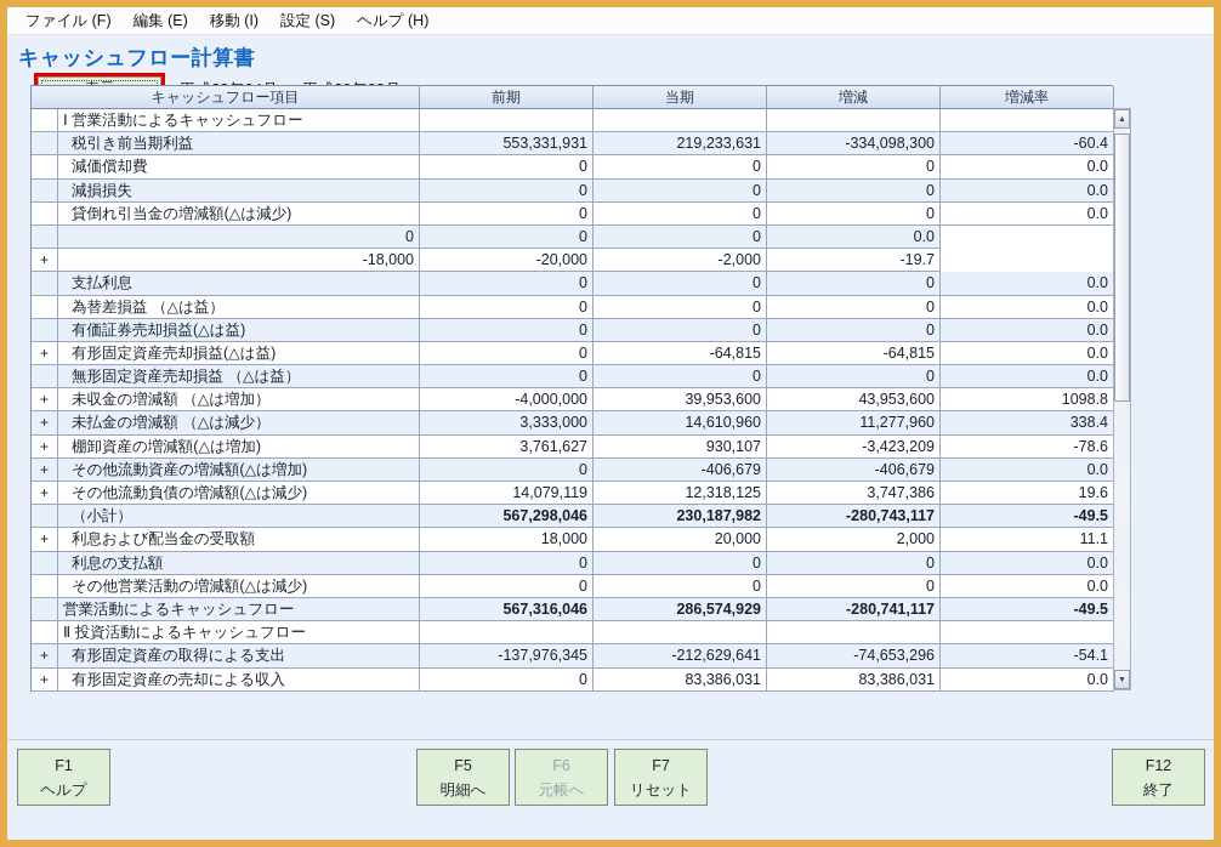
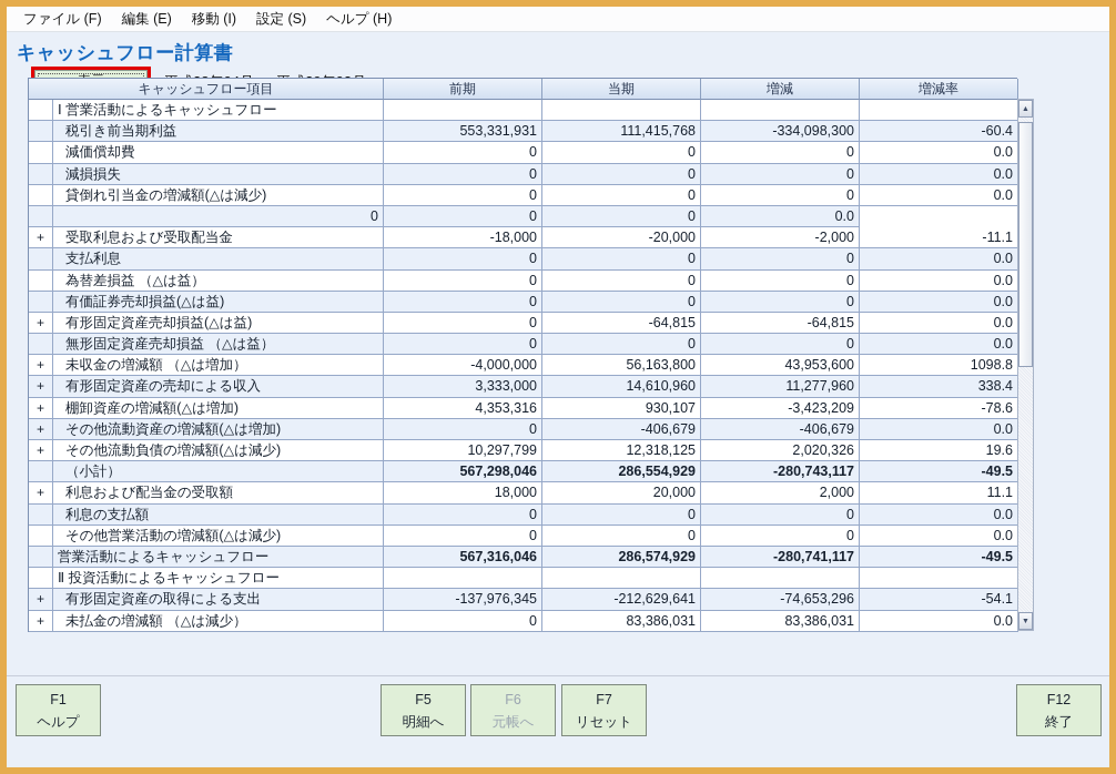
  ファイル (F)
  編集 (E)
  移動 (I)
  設定 (S)
  ヘルプ (H)
  キャッシュフロー計算書
  キャッシュフロー項目
  前期
  当期
  増減
  増減率
  Ⅰ 営業活動によるキャッシュフロー
  税引き前当期利益
  553,331,931
- 219,233,631
+ 111,415,768
  -334,098,300
  -60.4
  減価償却費
  0
  0
  0
  0.0
  減損損失
  0
  0
  0
  0.0
  貸倒れ引当金の増減額(△は減少)
  0
  0
  0
  0.0
  0
  0
  0
  0.0
  +
+ 受取利息および受取配当金
  -18,000
  -20,000
  -2,000
- -19.7
+ -11.1
  支払利息
  0
  0
  0
  0.0
  為替差損益 （△は益）
  0
  0
  0
  0.0
  有価証券売却損益(△は益)
  0
  0
  0
  0.0
  +
  有形固定資産売却損益(△は益)
  0
  -64,815
  -64,815
  0.0
  無形固定資産売却損益 （△は益）
  0
  0
  0
  0.0
  +
  未収金の増減額 （△は増加）
  -4,000,000
- 39,953,600
+ 56,163,800
  43,953,600
  1098.8
  +
- 未払金の増減額 （△は減少）
+ 有形固定資産の売却による収入
  3,333,000
  14,610,960
  11,277,960
  338.4
  +
  棚卸資産の増減額(△は増加)
- 3,761,627
+ 4,353,316
  930,107
  -3,423,209
  -78.6
  +
  その他流動資産の増減額(△は増加)
  0
  -406,679
  -406,679
  0.0
  +
  その他流動負債の増減額(△は減少)
- 14,079,119
+ 10,297,799
  12,318,125
- 3,747,386
+ 2,020,326
  19.6
  （小計）
  567,298,046
- 230,187,982
+ 286,554,929
  -280,743,117
  -49.5
  +
  利息および配当金の受取額
  18,000
  20,000
  2,000
  11.1
  利息の支払額
  0
  0
  0
  0.0
  その他営業活動の増減額(△は減少)
  0
  0
  0
  0.0
  営業活動によるキャッシュフロー
  567,316,046
  286,574,929
  -280,741,117
  -49.5
  Ⅱ 投資活動によるキャッシュフロー
  +
  有形固定資産の取得による支出
  -137,976,345
  -212,629,641
  -74,653,296
  -54.1
  +
- 有形固定資産の売却による収入
+ 未払金の増減額 （△は減少）
  0
  83,386,031
  83,386,031
  0.0
  F1
  ヘルプ
  F5
  明細へ
  F6
  元帳へ
  F7
  リセット
  F12
  終了
